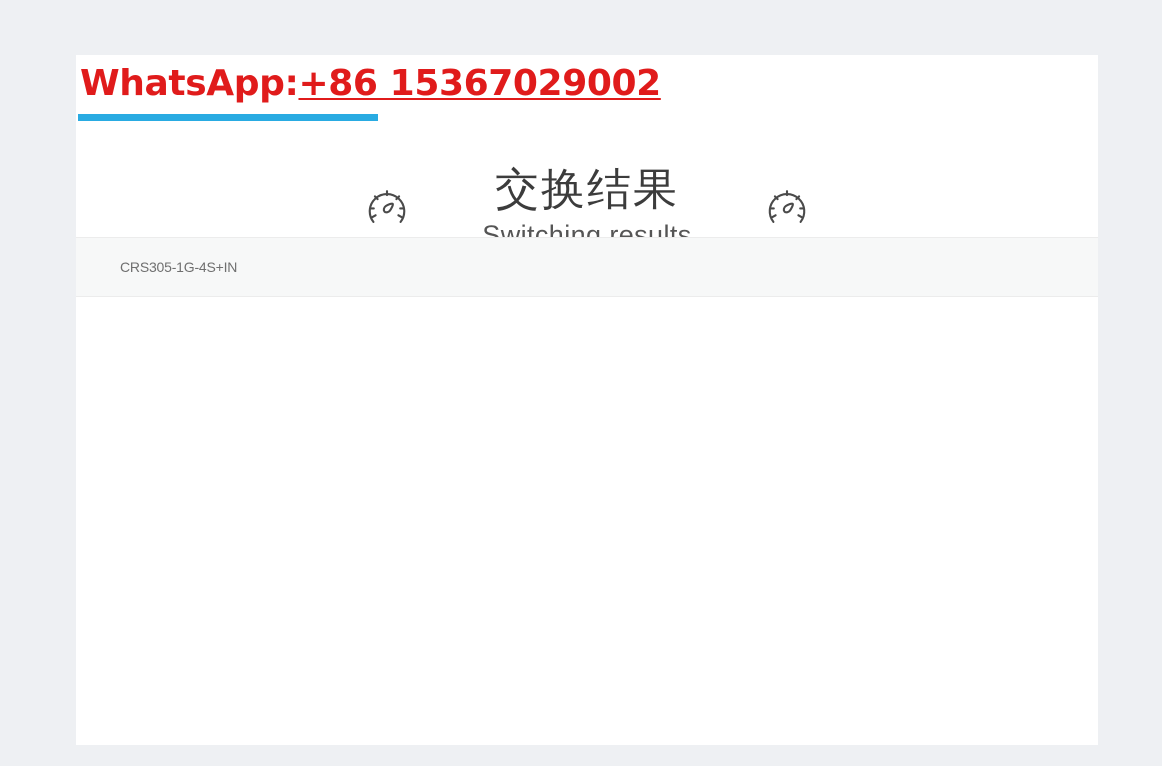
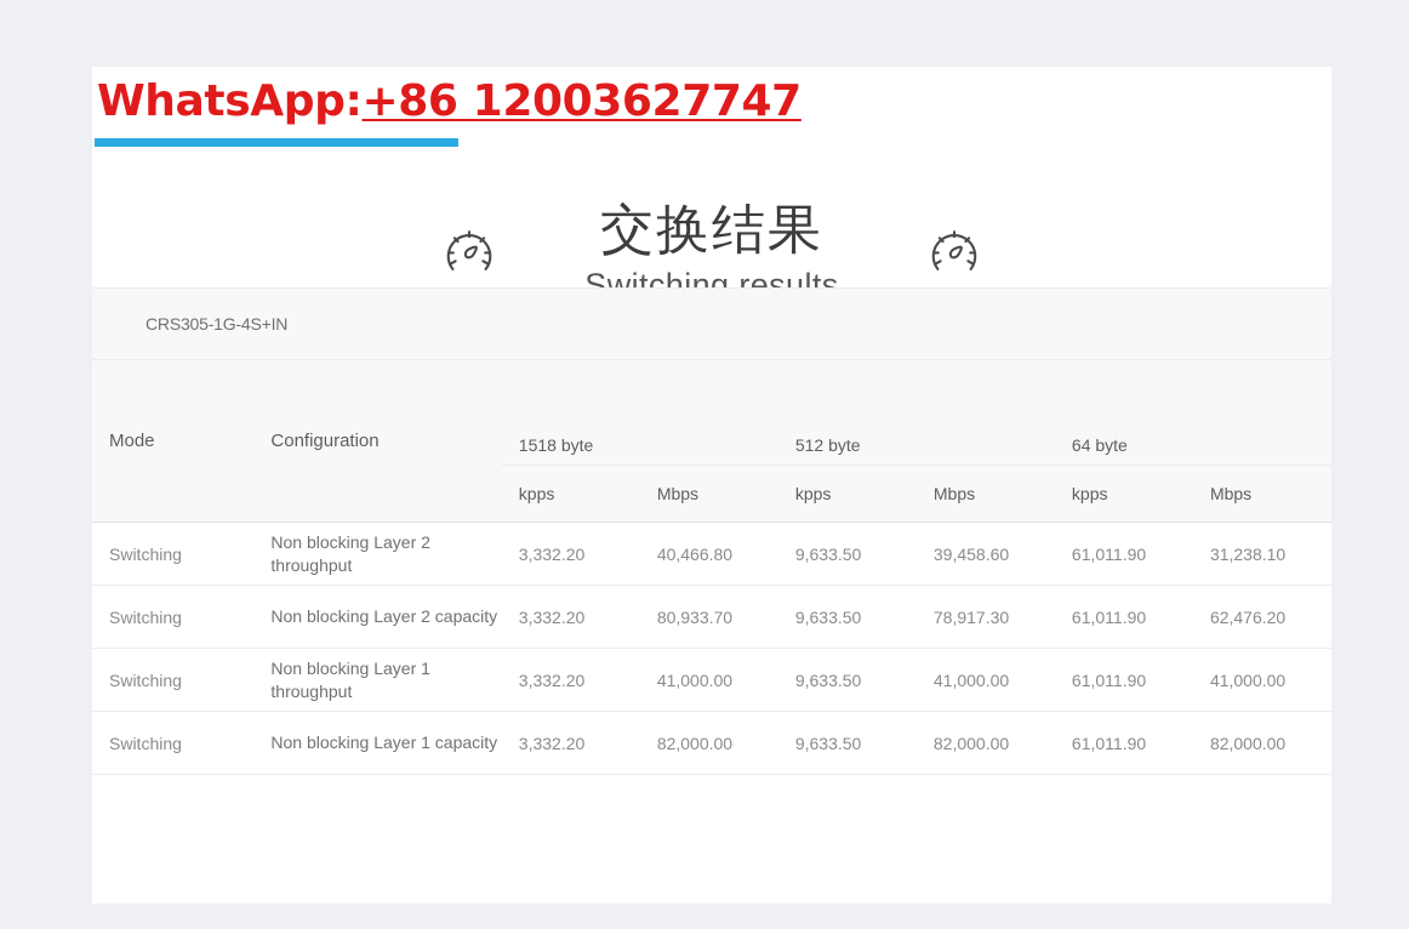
- WhatsApp:+86 15367029002
+ WhatsApp:+86 12003627747
  交换结果
  Switching results
  CRS305-1G-4S+IN
+ Mode	Configuration	1518 byte	512 byte	64 byte
+ kpps	Mbps	kpps	Mbps	kpps	Mbps
+ Switching	Non blocking Layer 2 throughput	3,332.20	40,466.80	9,633.50	39,458.60	61,011.90	31,238.10
+ Switching	Non blocking Layer 2 capacity	3,332.20	80,933.70	9,633.50	78,917.30	61,011.90	62,476.20
+ Switching	Non blocking Layer 1 throughput	3,332.20	41,000.00	9,633.50	41,000.00	61,011.90	41,000.00
+ Switching	Non blocking Layer 1 capacity	3,332.20	82,000.00	9,633.50	82,000.00	61,011.90	82,000.00
